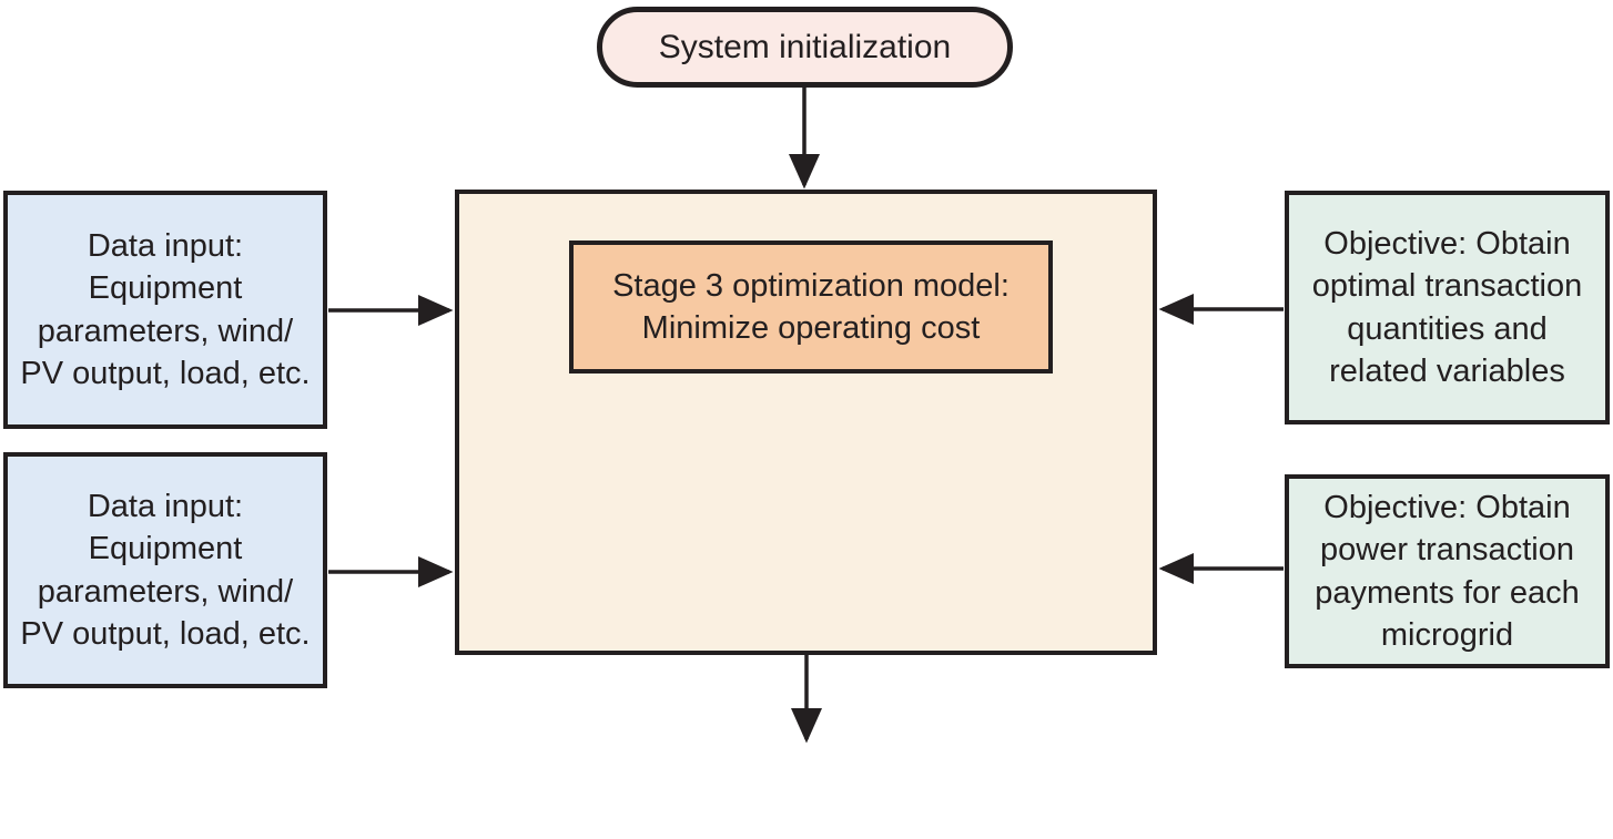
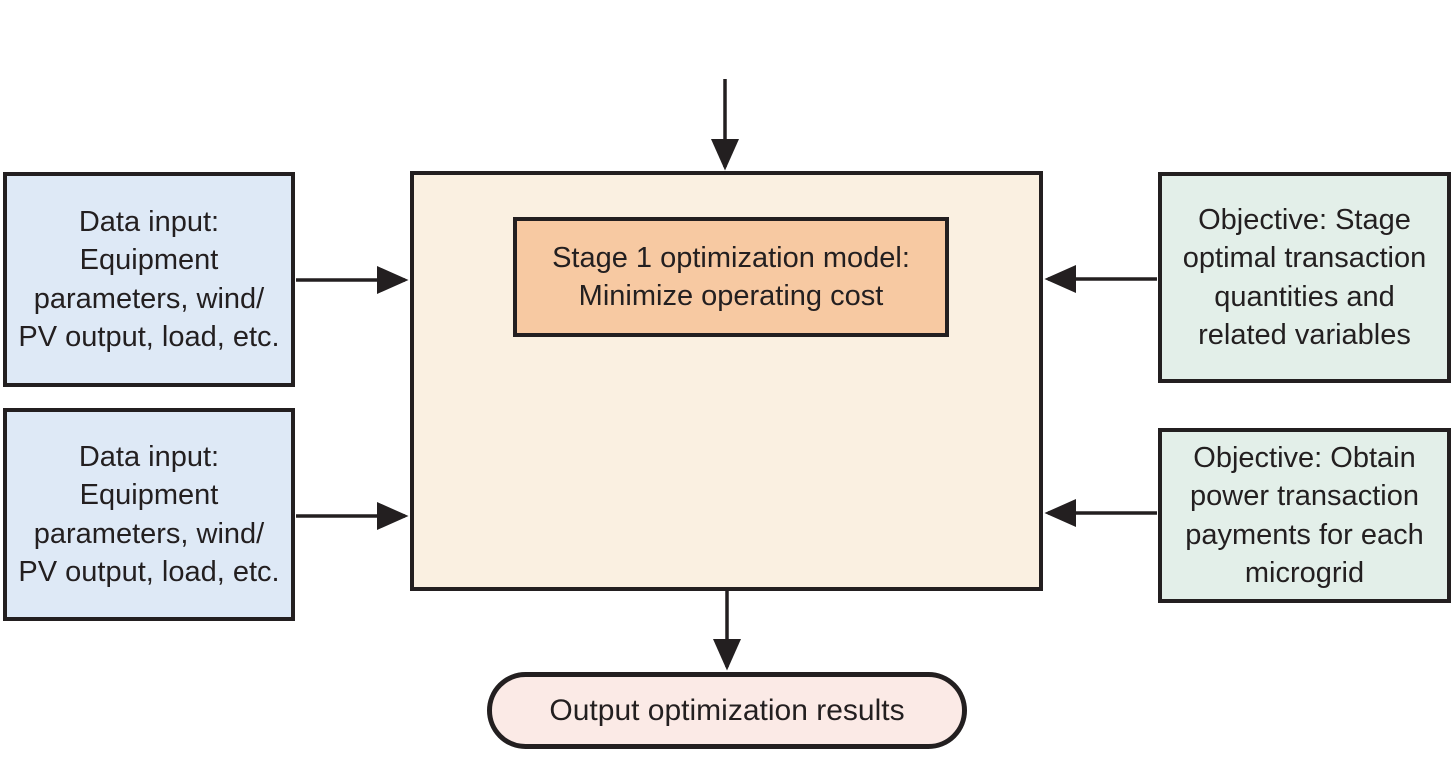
- System initialization
- Stage 3 optimization model: Minimize operating cost
+ Stage 1 optimization model: Minimize operating cost
  Data input: Equipment parameters, wind/​PV output, load, etc.
  Data input: Equipment parameters, wind/​PV output, load, etc.
- Objective: Obtain optimal transaction quantities and related variables
+ Objective: Stage optimal transaction quantities and related variables
  Objective: Obtain power transaction payments for each microgrid
+ Output optimization results
